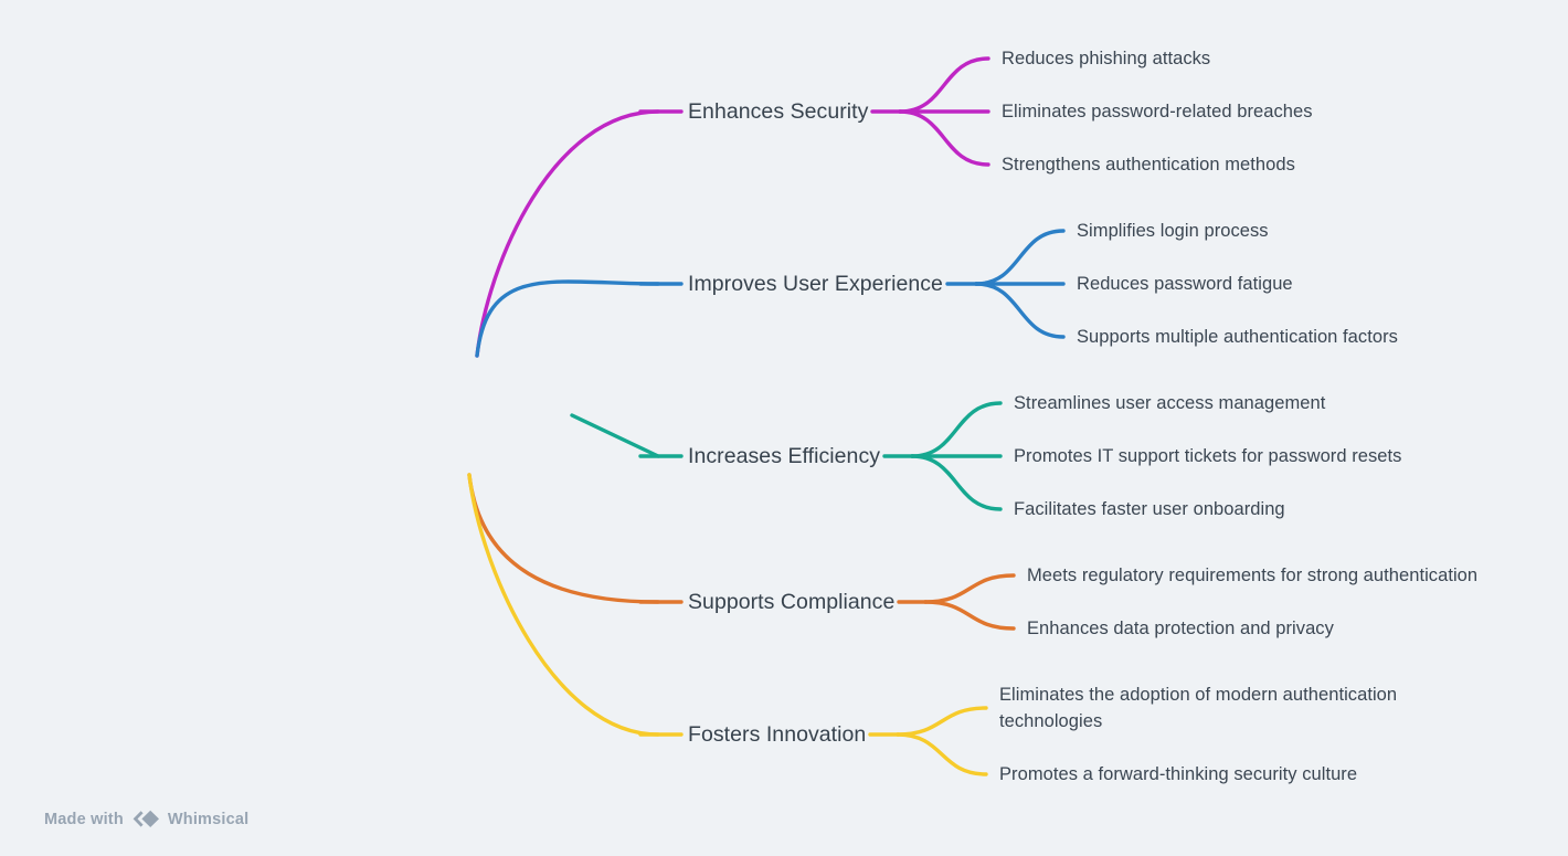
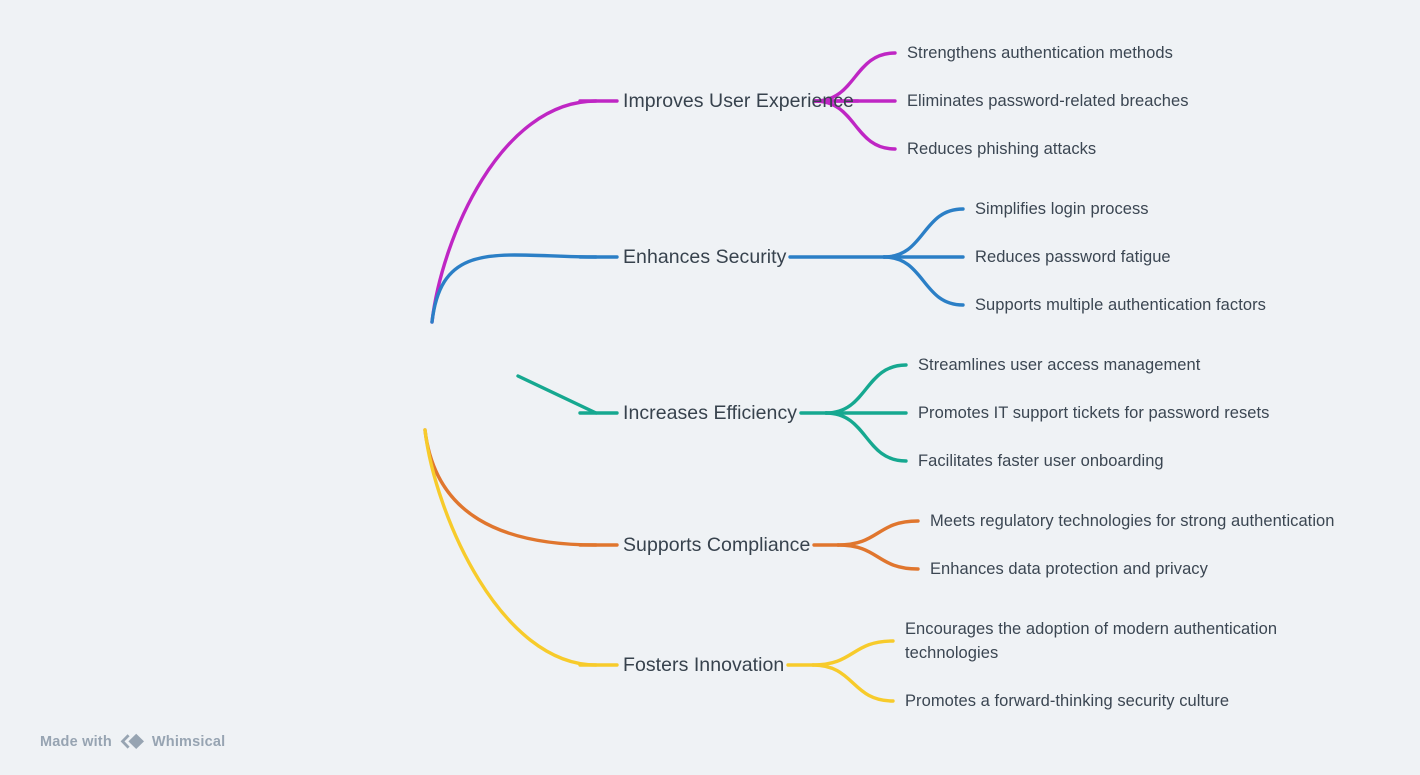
- Enhances Security
+ Improves User Experience
- Reduces phishing attacks
+ Strengthens authentication methods
  Eliminates password-related breaches
- Strengthens authentication methods
+ Reduces phishing attacks
- Improves User Experience
+ Enhances Security
  Simplifies login process
  Reduces password fatigue
  Supports multiple authentication factors
  Increases Efficiency
  Streamlines user access management
  Promotes IT support tickets for password resets
  Facilitates faster user onboarding
  Supports Compliance
- Meets regulatory requirements for strong authentication
+ Meets regulatory technologies for strong authentication
  Enhances data protection and privacy
  Fosters Innovation
- Eliminates the adoption of modern authentication technologies
+ Encourages the adoption of modern authentication technologies
  Promotes a forward-thinking security culture
  Made with
  Whimsical
